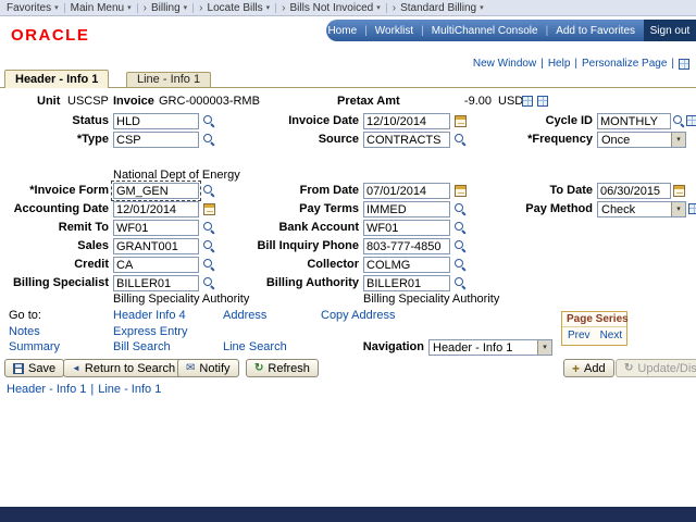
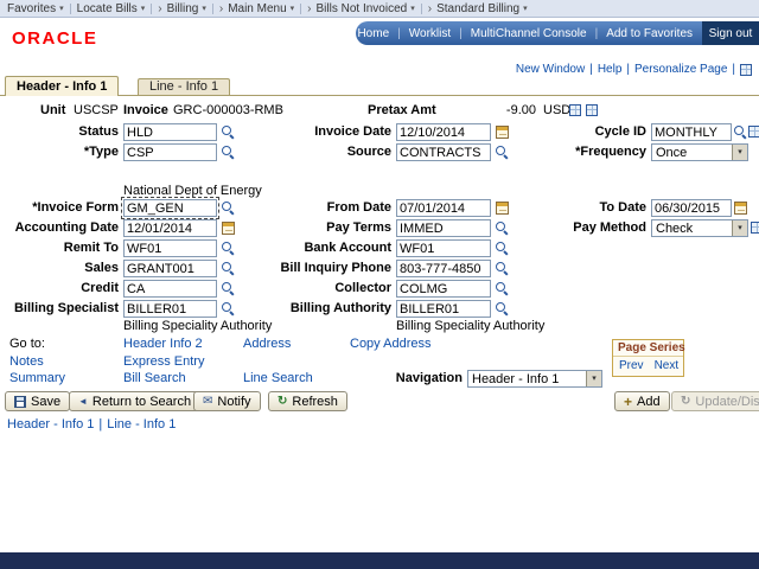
  Favorites
- Main Menu
+ Locate Bills
  ›
  Billing
  ›
- Locate Bills
+ Main Menu
  ›
  Bills Not Invoiced
  ›
  Standard Billing
  ORACLE
  Home
  Worklist
  MultiChannel Console
  Add to Favorites
  Sign out
  New Window
  Help
  Personalize Page
  Header - Info 1
  Line - Info 1
  Unit
  USCSP
  Invoice
  GRC-000003-RMB
  Pretax Amt
  -9.00
  USD
  Status
  HLD
  Invoice Date
  12/10/2014
  Cycle ID
  MONTHLY
  *Type
  CSP
  Source
  CONTRACTS
  *Frequency
  Once
  National Dept of Energy
  *Invoice Form
  GM_GEN
  From Date
  07/01/2014
  To Date
  06/30/2015
  Accounting Date
  12/01/2014
  Pay Terms
  IMMED
  Pay Method
  Check
  Remit To
  WF01
  Bank Account
  WF01
  Sales
  GRANT001
  Bill Inquiry Phone
  803-777-4850
  Credit
  CA
  Collector
  COLMG
  Billing Specialist
  BILLER01
  Billing Authority
  BILLER01
  Billing Speciality Authority
  Billing Speciality Authority
  Go to:
- Header Info 4
+ Header Info 2
  Address
  Copy Address
  Notes
  Express Entry
  Summary
  Bill Search
  Line Search
  Navigation
  Header - Info 1
  Page Series
  Prev
  Next
  Save
  ◄
  Return to Search
  ✉
  Notify
  ↻
  Refresh
  +
  Add
  ↻
  Update/Dis
  Header - Info 1
  |
  Line - Info 1
